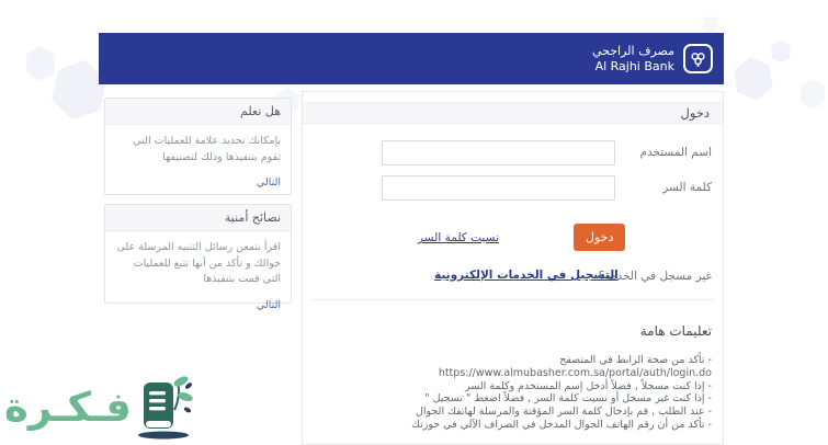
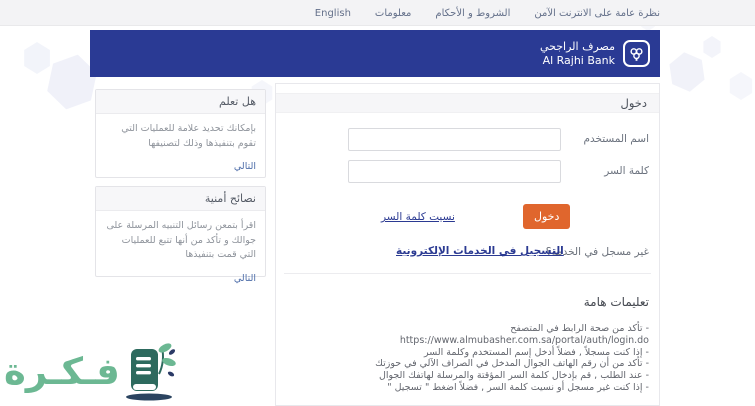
+ نظرة عامة على الانترنت الآمن
+ الشروط و الأحكام
+ معلومات
+ English
  مصرف الراجحي
  Al Rajhi Bank
  هل تعلم
  بإمكانك تحديد علامة للعمليات التي تقوم بتنفيذها وذلك لتصنيفها
  التالي
  نصائح أمنية
  اقرأ بتمعن رسائل التنبيه المرسلة على جوالك و تأكد من أنها تتبع للعمليات التي قمت بتنفيذها
  التالي
  دخول
  اسم المستخدم
  كلمة السر
  دخول
  نسيت كلمة السر
  غير مسجل في الخدمة؟
  التسجيل في الخدمات الإلكترونية
  تعليمات هامة
  - تأكد من صحة الرابط في المتصفح https://www.almubasher.com.sa/portal/auth/login.do
  - إذا كنت مسجلاً , فضلاً أدخل إسم المستخدم وكلمة السر
- - إذا كنت غير مسجل أو نسيت كلمة السر , فضلاً اضغط " تسجيل "
+ - تأكد من أن رقم الهاتف الجوال المدخل في الصراف الآلي في حوزتك
  - عند الطلب , قم بإدخال كلمة السر المؤقتة والمرسلة لهاتفك الجوال
- - تأكد من أن رقم الهاتف الجوال المدخل في الصراف الآلي في حوزتك
+ - إذا كنت غير مسجل أو نسيت كلمة السر , فضلاً اضغط " تسجيل "
  فـكـرة
